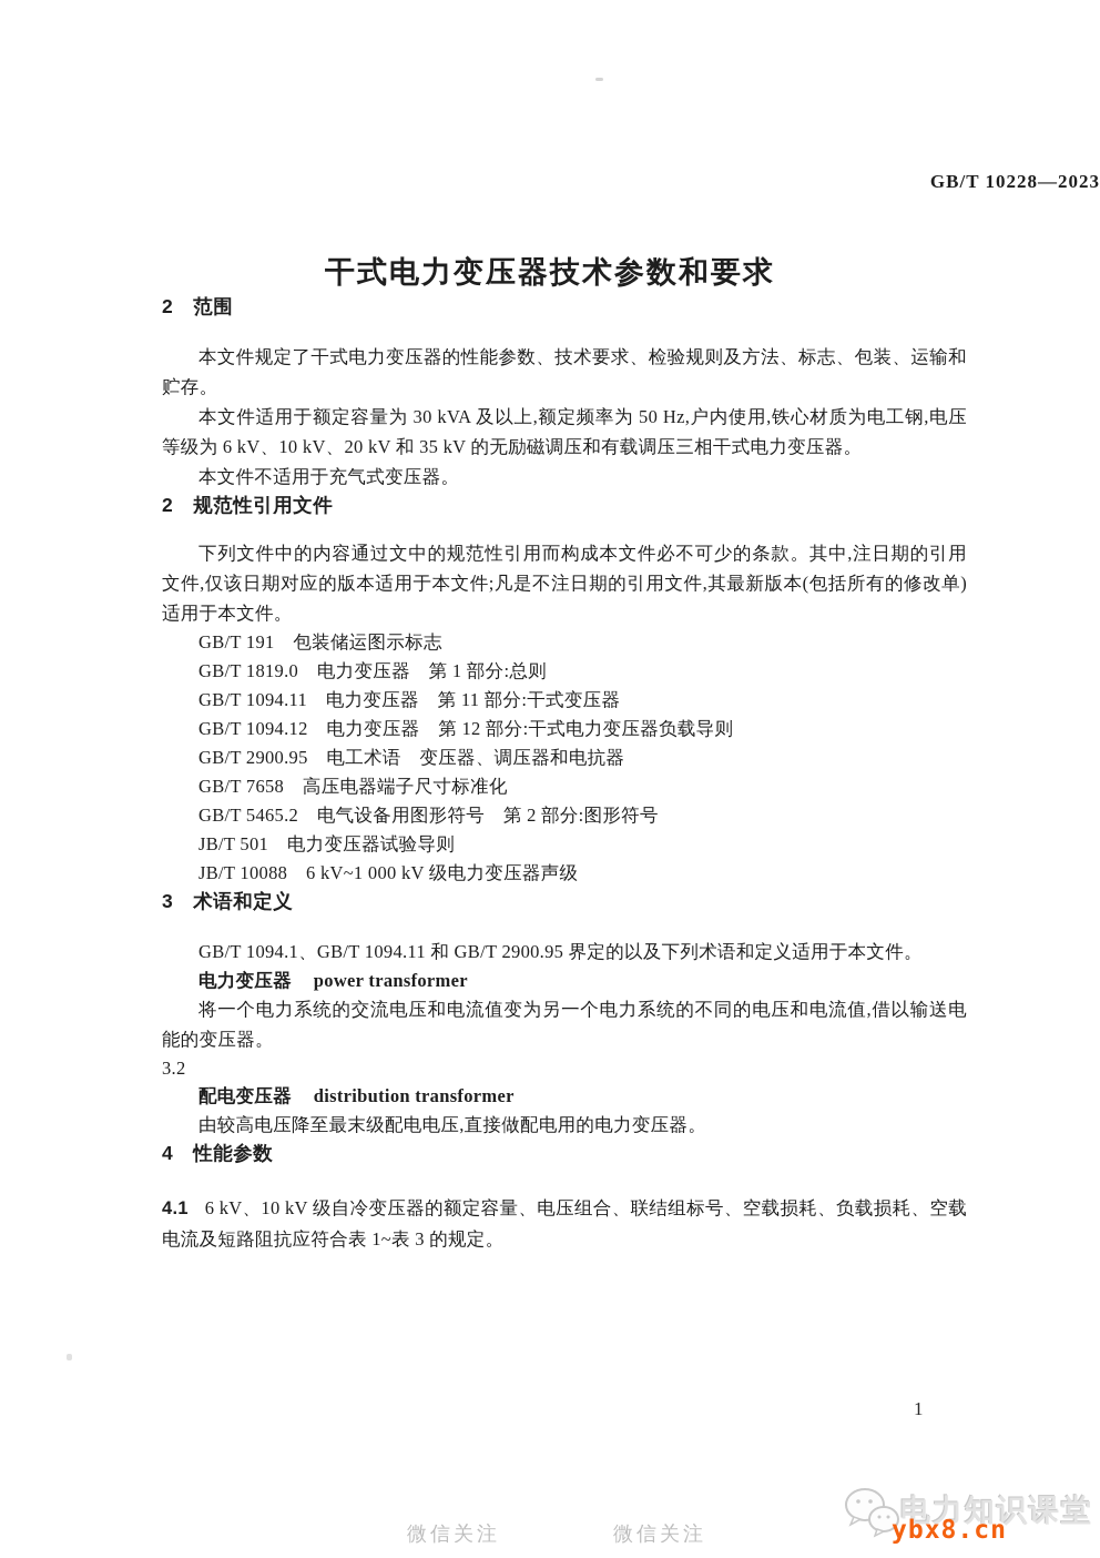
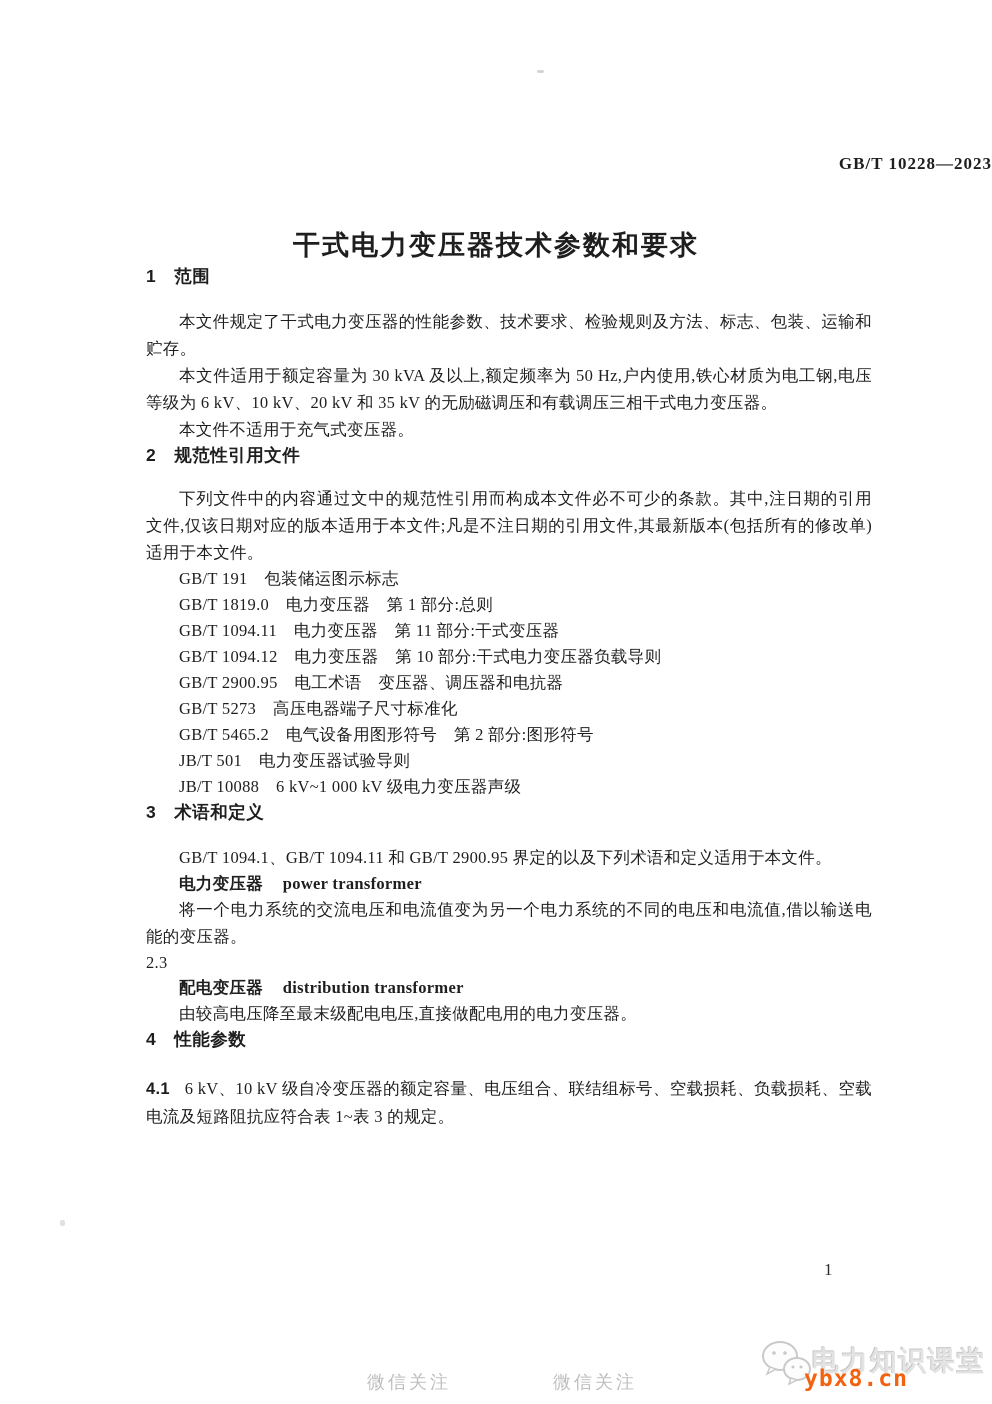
  GB/T 10228—2023
  干式电力变压器技术参数和要求
- 2 范围
+ 1 范围
  本文件规定了干式电力变压器的性能参数、技术要求、检验规则及方法、标志、包装、运输和贮存。
  本文件适用于额定容量为 30 kVA 及以上,额定频率为 50 Hz,户内使用,铁心材质为电工钢,电压等级为 6 kV、10 kV、20 kV 和 35 kV 的无励磁调压和有载调压三相干式电力变压器。
  本文件不适用于充气式变压器。
  2 规范性引用文件
  下列文件中的内容通过文中的规范性引用而构成本文件必不可少的条款。其中,注日期的引用文件,仅该日期对应的版本适用于本文件;凡是不注日期的引用文件,其最新版本(包括所有的修改单)适用于本文件。
  GB/T 191 包装储运图示标志
  GB/T 1819.0 电力变压器 第 1 部分:总则
  GB/T 1094.11 电力变压器 第 11 部分:干式变压器
- GB/T 1094.12 电力变压器 第 12 部分:干式电力变压器负载导则
+ GB/T 1094.12 电力变压器 第 10 部分:干式电力变压器负载导则
  GB/T 2900.95 电工术语 变压器、调压器和电抗器
- GB/T 7658 高压电器端子尺寸标准化
+ GB/T 5273 高压电器端子尺寸标准化
  GB/T 5465.2 电气设备用图形符号 第 2 部分:图形符号
  JB/T 501 电力变压器试验导则
  JB/T 10088 6 kV~1 000 kV 级电力变压器声级
  3 术语和定义
  GB/T 1094.1、GB/T 1094.11 和 GB/T 2900.95 界定的以及下列术语和定义适用于本文件。
  电力变压器 power transformer
  将一个电力系统的交流电压和电流值变为另一个电力系统的不同的电压和电流值,借以输送电能的变压器。
- 3.2
+ 2.3
  配电变压器 distribution transformer
  由较高电压降至最末级配电电压,直接做配电用的电力变压器。
  4 性能参数
  4.1 6 kV、10 kV 级自冷变压器的额定容量、电压组合、联结组标号、空载损耗、负载损耗、空载电流及短路阻抗应符合表 1~表 3 的规定。
  1
  微信关注
  微信关注
  电力知识课堂
  ybx8.cn
